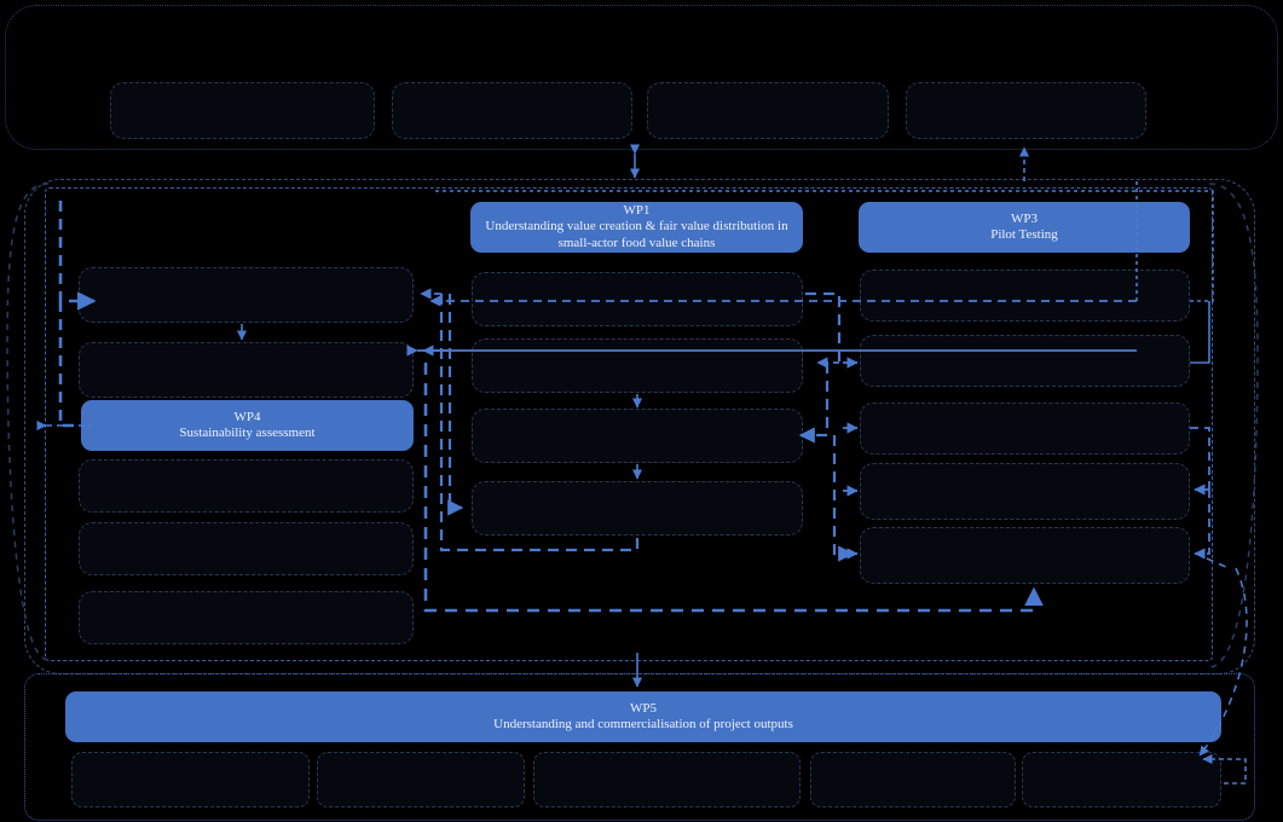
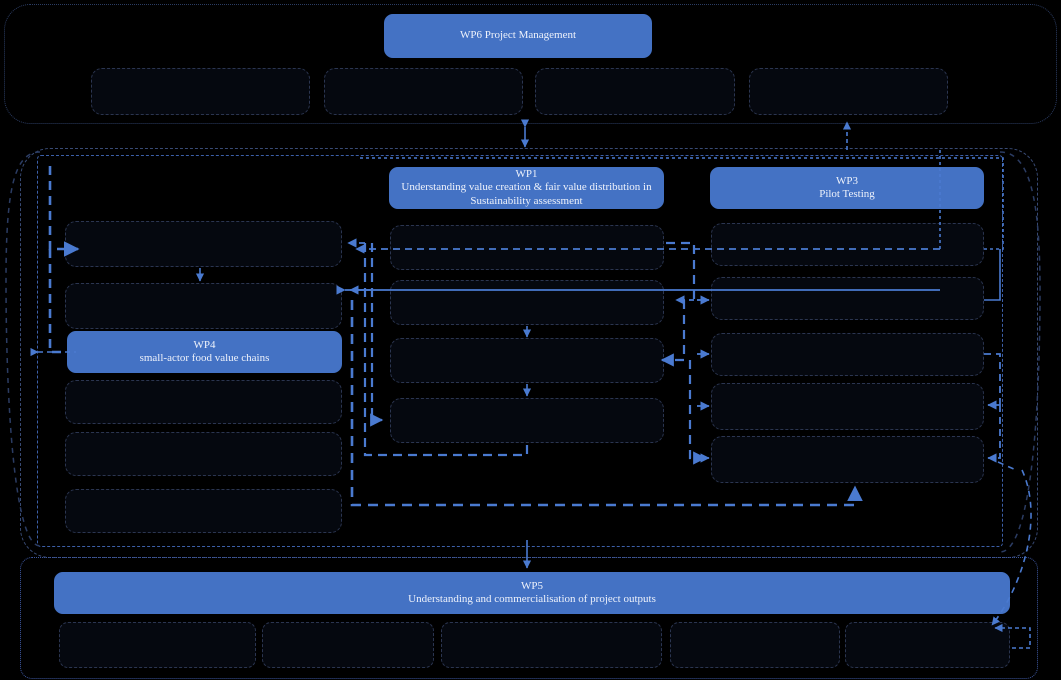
+ WP6 Project Management
  WP4
- Sustainability assessment
+ small-actor food value chains
  WP1
  Understanding value creation & fair value distribution in
- small-actor food value chains
+ Sustainability assessment
  WP3
  Pilot Testing
  WP5
  Understanding and commercialisation of project outputs
